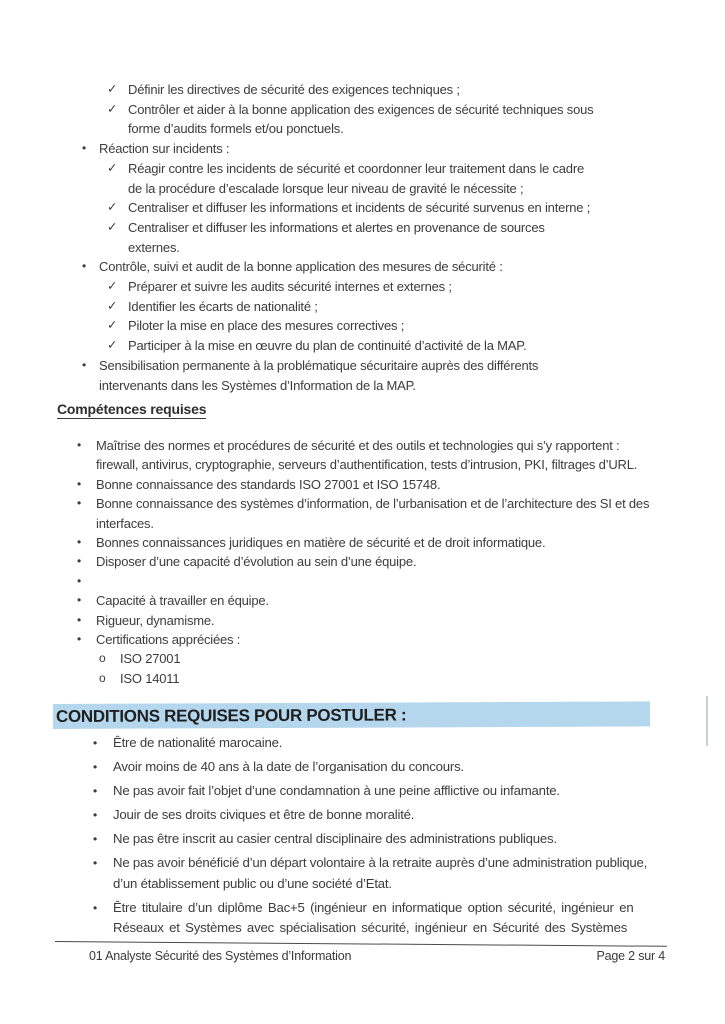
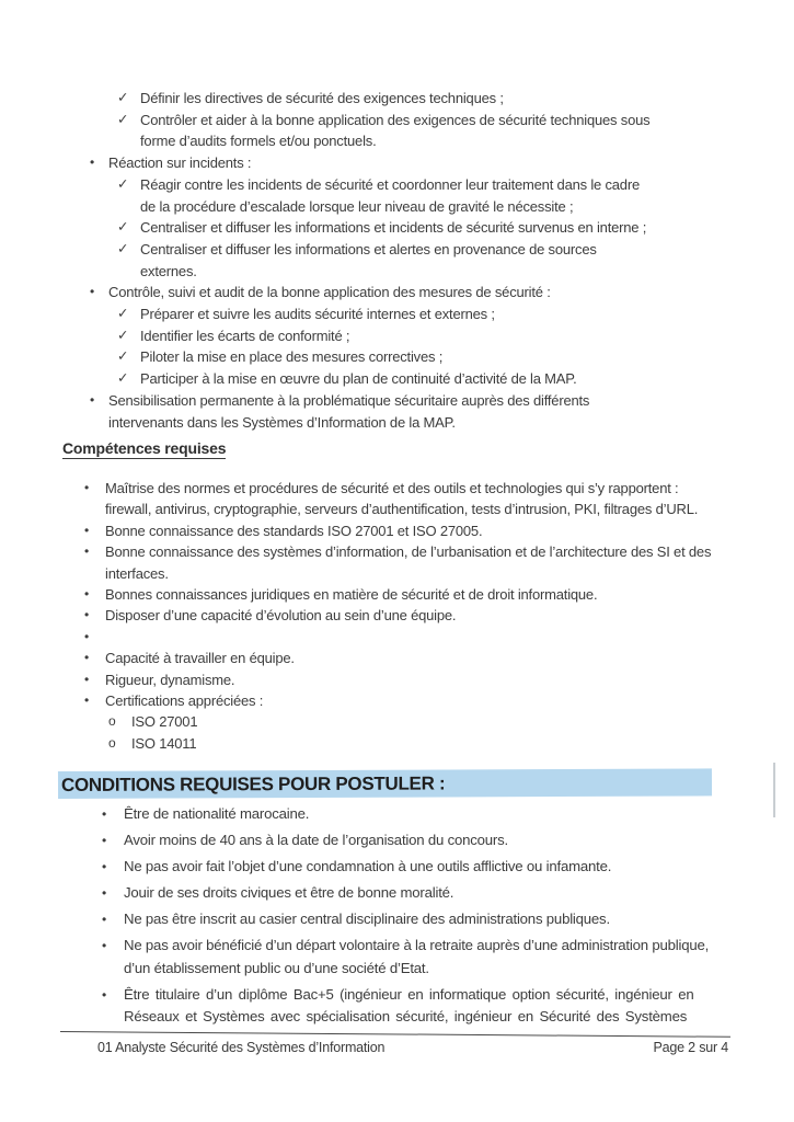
  ✓
  Définir les directives de sécurité des exigences techniques ;
  ✓
  Contrôler et aider à la bonne application des exigences de sécurité techniques sous
  forme d’audits formels et/ou ponctuels.
  •
  Réaction sur incidents :
  ✓
  Réagir contre les incidents de sécurité et coordonner leur traitement dans le cadre
  de la procédure d’escalade lorsque leur niveau de gravité le nécessite ;
  ✓
  Centraliser et diffuser les informations et incidents de sécurité survenus en interne ;
  ✓
  Centraliser et diffuser les informations et alertes en provenance de sources
  externes.
  •
  Contrôle, suivi et audit de la bonne application des mesures de sécurité :
  ✓
  Préparer et suivre les audits sécurité internes et externes ;
  ✓
- Identifier les écarts de nationalité ;
+ Identifier les écarts de conformité ;
  ✓
  Piloter la mise en place des mesures correctives ;
  ✓
  Participer à la mise en œuvre du plan de continuité d’activité de la MAP.
  •
  Sensibilisation permanente à la problématique sécuritaire auprès des différents
  intervenants dans les Systèmes d’Information de la MAP.
  Compétences requises
  •
  Maîtrise des normes et procédures de sécurité et des outils et technologies qui s’y rapportent :
  firewall, antivirus, cryptographie, serveurs d’authentification, tests d’intrusion, PKI, filtrages d’URL.
  •
- Bonne connaissance des standards ISO 27001 et ISO 15748.
+ Bonne connaissance des standards ISO 27001 et ISO 27005.
  •
  Bonne connaissance des systèmes d’information, de l’urbanisation et de l’architecture des SI et des
  interfaces.
  •
  Bonnes connaissances juridiques en matière de sécurité et de droit informatique.
  •
  Disposer d’une capacité d’évolution au sein d’une équipe.
  •
  •
  Capacité à travailler en équipe.
  •
  Rigueur, dynamisme.
  •
  Certifications appréciées :
  o
  ISO 27001
  o
  ISO 14011
  CONDITIONS REQUISES POUR POSTULER :
  •
  Être de nationalité marocaine.
  •
  Avoir moins de 40 ans à la date de l’organisation du concours.
  •
- Ne pas avoir fait l’objet d’une condamnation à une peine afflictive ou infamante.
+ Ne pas avoir fait l’objet d’une condamnation à une outils afflictive ou infamante.
  •
  Jouir de ses droits civiques et être de bonne moralité.
  •
  Ne pas être inscrit au casier central disciplinaire des administrations publiques.
  •
  Ne pas avoir bénéficié d’un départ volontaire à la retraite auprès d’une administration publique,
  d’un établissement public ou d’une société d’Etat.
  •
  Être titulaire d’un diplôme Bac+5 (ingénieur en informatique option sécurité, ingénieur en
  Réseaux et Systèmes avec spécialisation sécurité, ingénieur en Sécurité des Systèmes
  01 Analyste Sécurité des Systèmes d’Information
  Page 2 sur 4
